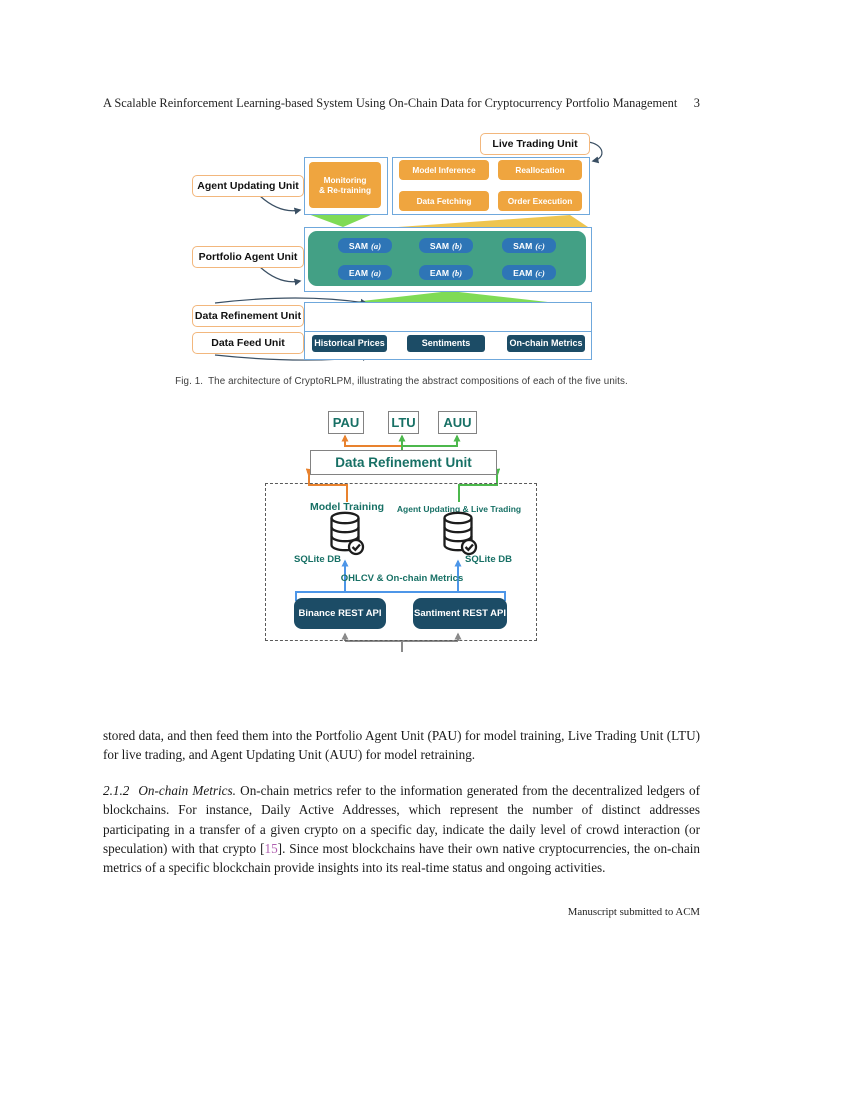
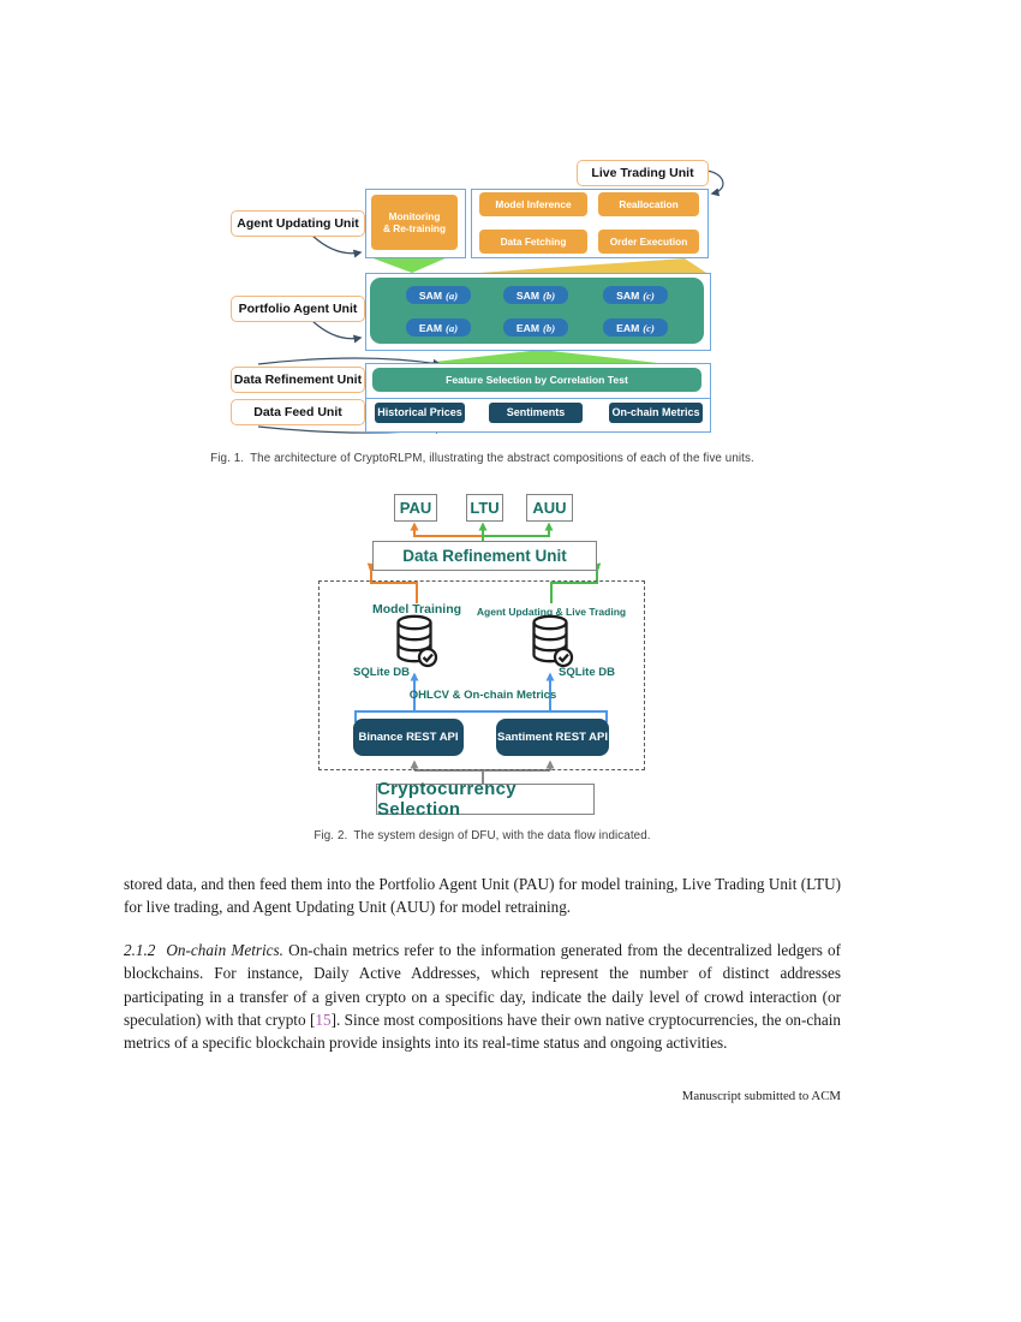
- A Scalable Reinforcement Learning-based System Using On-Chain Data for Cryptocurrency Portfolio Management
- 3
  Live Trading Unit
  Agent Updating Unit
  Portfolio Agent Unit
  Data Refinement Unit
  Data Feed Unit
  Monitoring
  & Re-training
  Model Inference
  Reallocation
  Data Fetching
  Order Execution
  SAM
  (a)
  SAM
  (b)
  SAM
  (c)
  EAM
  (a)
  EAM
  (b)
  EAM
  (c)
+ Feature Selection by Correlation Test
  Historical Prices
  Sentiments
  On-chain Metrics
  Fig. 1. The architecture of CryptoRLPM, illustrating the abstract compositions of each of the five units.
  PAU
  LTU
  AUU
  Data Refinement Unit
  Model Training
  Agent Updating & Live Trading
  SQLite DB
  SQLite DB
  OHLCV & On-chain Metrics
  Binance REST API
  Santiment REST API
+ Cryptocurrency Selection
+ Fig. 2. The system design of DFU, with the data flow indicated.
  stored data, and then feed them into the Portfolio Agent Unit (PAU) for model training, Live Trading Unit (LTU) for live trading, and Agent Updating Unit (AUU) for model retraining.
- 2.1.2 On-chain Metrics. On-chain metrics refer to the information generated from the decentralized ledgers of blockchains. For instance, Daily Active Addresses, which represent the number of distinct addresses participating in a transfer of a given crypto on a specific day, indicate the daily level of crowd interaction (or speculation) with that crypto [15]. Since most blockchains have their own native cryptocurrencies, the on-chain metrics of a specific blockchain provide insights into its real-time status and ongoing activities.
+ 2.1.2 On-chain Metrics. On-chain metrics refer to the information generated from the decentralized ledgers of blockchains. For instance, Daily Active Addresses, which represent the number of distinct addresses participating in a transfer of a given crypto on a specific day, indicate the daily level of crowd interaction (or speculation) with that crypto [15]. Since most compositions have their own native cryptocurrencies, the on-chain metrics of a specific blockchain provide insights into its real-time status and ongoing activities.
  Manuscript submitted to ACM
